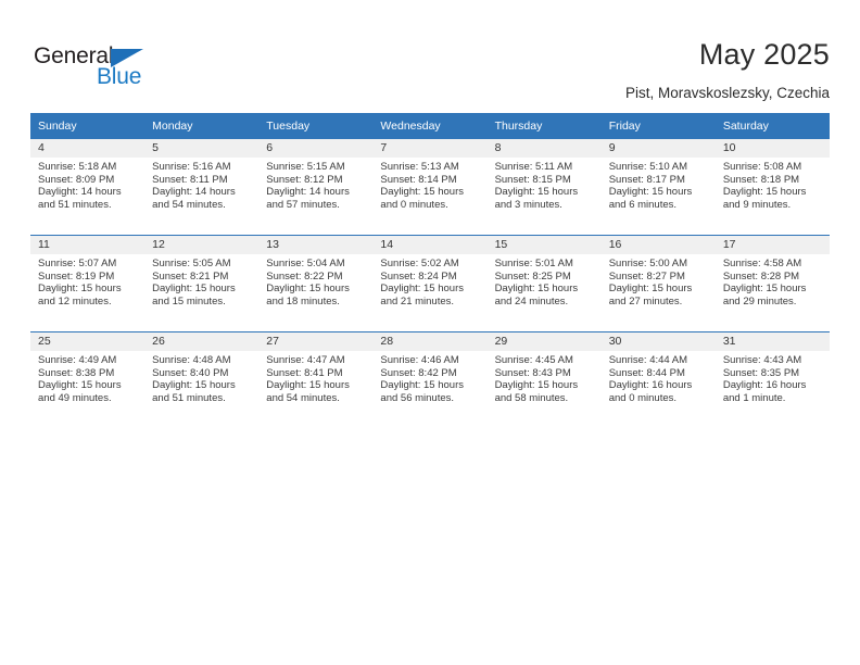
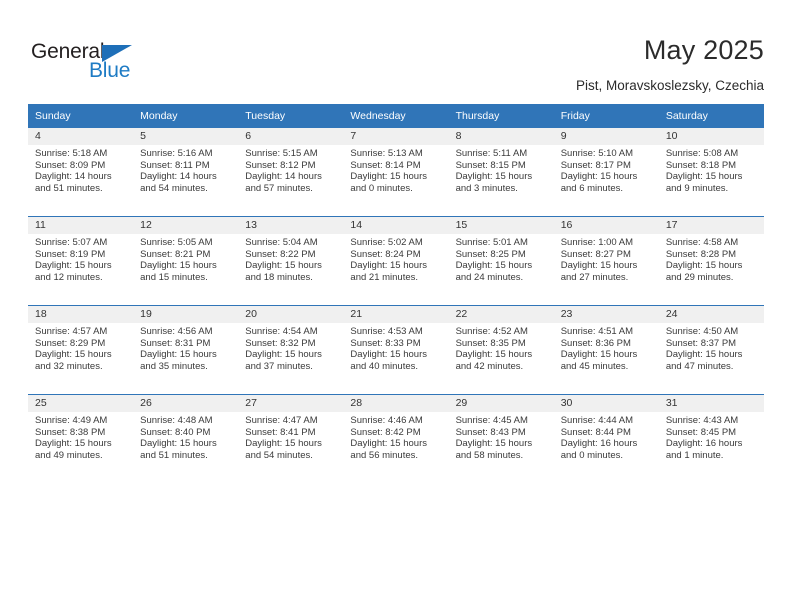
  General
  Blue
  May 2025
  Pist, Moravskoslezsky, Czechia
  Sunday	Monday	Tuesday	Wednesday	Thursday	Friday	Saturday
  4Sunrise: 5:18 AMSunset: 8:09 PMDaylight: 14 hoursand 51 minutes.	5Sunrise: 5:16 AMSunset: 8:11 PMDaylight: 14 hoursand 54 minutes.	6Sunrise: 5:15 AMSunset: 8:12 PMDaylight: 14 hoursand 57 minutes.	7Sunrise: 5:13 AMSunset: 8:14 PMDaylight: 15 hoursand 0 minutes.	8Sunrise: 5:11 AMSunset: 8:15 PMDaylight: 15 hoursand 3 minutes.	9Sunrise: 5:10 AMSunset: 8:17 PMDaylight: 15 hoursand 6 minutes.	10Sunrise: 5:08 AMSunset: 8:18 PMDaylight: 15 hoursand 9 minutes.
- 11Sunrise: 5:07 AMSunset: 8:19 PMDaylight: 15 hoursand 12 minutes.	12Sunrise: 5:05 AMSunset: 8:21 PMDaylight: 15 hoursand 15 minutes.	13Sunrise: 5:04 AMSunset: 8:22 PMDaylight: 15 hoursand 18 minutes.	14Sunrise: 5:02 AMSunset: 8:24 PMDaylight: 15 hoursand 21 minutes.	15Sunrise: 5:01 AMSunset: 8:25 PMDaylight: 15 hoursand 24 minutes.	16Sunrise: 5:00 AMSunset: 8:27 PMDaylight: 15 hoursand 27 minutes.	17Sunrise: 4:58 AMSunset: 8:28 PMDaylight: 15 hoursand 29 minutes.
+ 11Sunrise: 5:07 AMSunset: 8:19 PMDaylight: 15 hoursand 12 minutes.	12Sunrise: 5:05 AMSunset: 8:21 PMDaylight: 15 hoursand 15 minutes.	13Sunrise: 5:04 AMSunset: 8:22 PMDaylight: 15 hoursand 18 minutes.	14Sunrise: 5:02 AMSunset: 8:24 PMDaylight: 15 hoursand 21 minutes.	15Sunrise: 5:01 AMSunset: 8:25 PMDaylight: 15 hoursand 24 minutes.	16Sunrise: 1:00 AMSunset: 8:27 PMDaylight: 15 hoursand 27 minutes.	17Sunrise: 4:58 AMSunset: 8:28 PMDaylight: 15 hoursand 29 minutes.
+ 18Sunrise: 4:57 AMSunset: 8:29 PMDaylight: 15 hoursand 32 minutes.	19Sunrise: 4:56 AMSunset: 8:31 PMDaylight: 15 hoursand 35 minutes.	20Sunrise: 4:54 AMSunset: 8:32 PMDaylight: 15 hoursand 37 minutes.	21Sunrise: 4:53 AMSunset: 8:33 PMDaylight: 15 hoursand 40 minutes.	22Sunrise: 4:52 AMSunset: 8:35 PMDaylight: 15 hoursand 42 minutes.	23Sunrise: 4:51 AMSunset: 8:36 PMDaylight: 15 hoursand 45 minutes.	24Sunrise: 4:50 AMSunset: 8:37 PMDaylight: 15 hoursand 47 minutes.
- 25Sunrise: 4:49 AMSunset: 8:38 PMDaylight: 15 hoursand 49 minutes.	26Sunrise: 4:48 AMSunset: 8:40 PMDaylight: 15 hoursand 51 minutes.	27Sunrise: 4:47 AMSunset: 8:41 PMDaylight: 15 hoursand 54 minutes.	28Sunrise: 4:46 AMSunset: 8:42 PMDaylight: 15 hoursand 56 minutes.	29Sunrise: 4:45 AMSunset: 8:43 PMDaylight: 15 hoursand 58 minutes.	30Sunrise: 4:44 AMSunset: 8:44 PMDaylight: 16 hoursand 0 minutes.	31Sunrise: 4:43 AMSunset: 8:35 PMDaylight: 16 hoursand 1 minute.
+ 25Sunrise: 4:49 AMSunset: 8:38 PMDaylight: 15 hoursand 49 minutes.	26Sunrise: 4:48 AMSunset: 8:40 PMDaylight: 15 hoursand 51 minutes.	27Sunrise: 4:47 AMSunset: 8:41 PMDaylight: 15 hoursand 54 minutes.	28Sunrise: 4:46 AMSunset: 8:42 PMDaylight: 15 hoursand 56 minutes.	29Sunrise: 4:45 AMSunset: 8:43 PMDaylight: 15 hoursand 58 minutes.	30Sunrise: 4:44 AMSunset: 8:44 PMDaylight: 16 hoursand 0 minutes.	31Sunrise: 4:43 AMSunset: 8:45 PMDaylight: 16 hoursand 1 minute.
